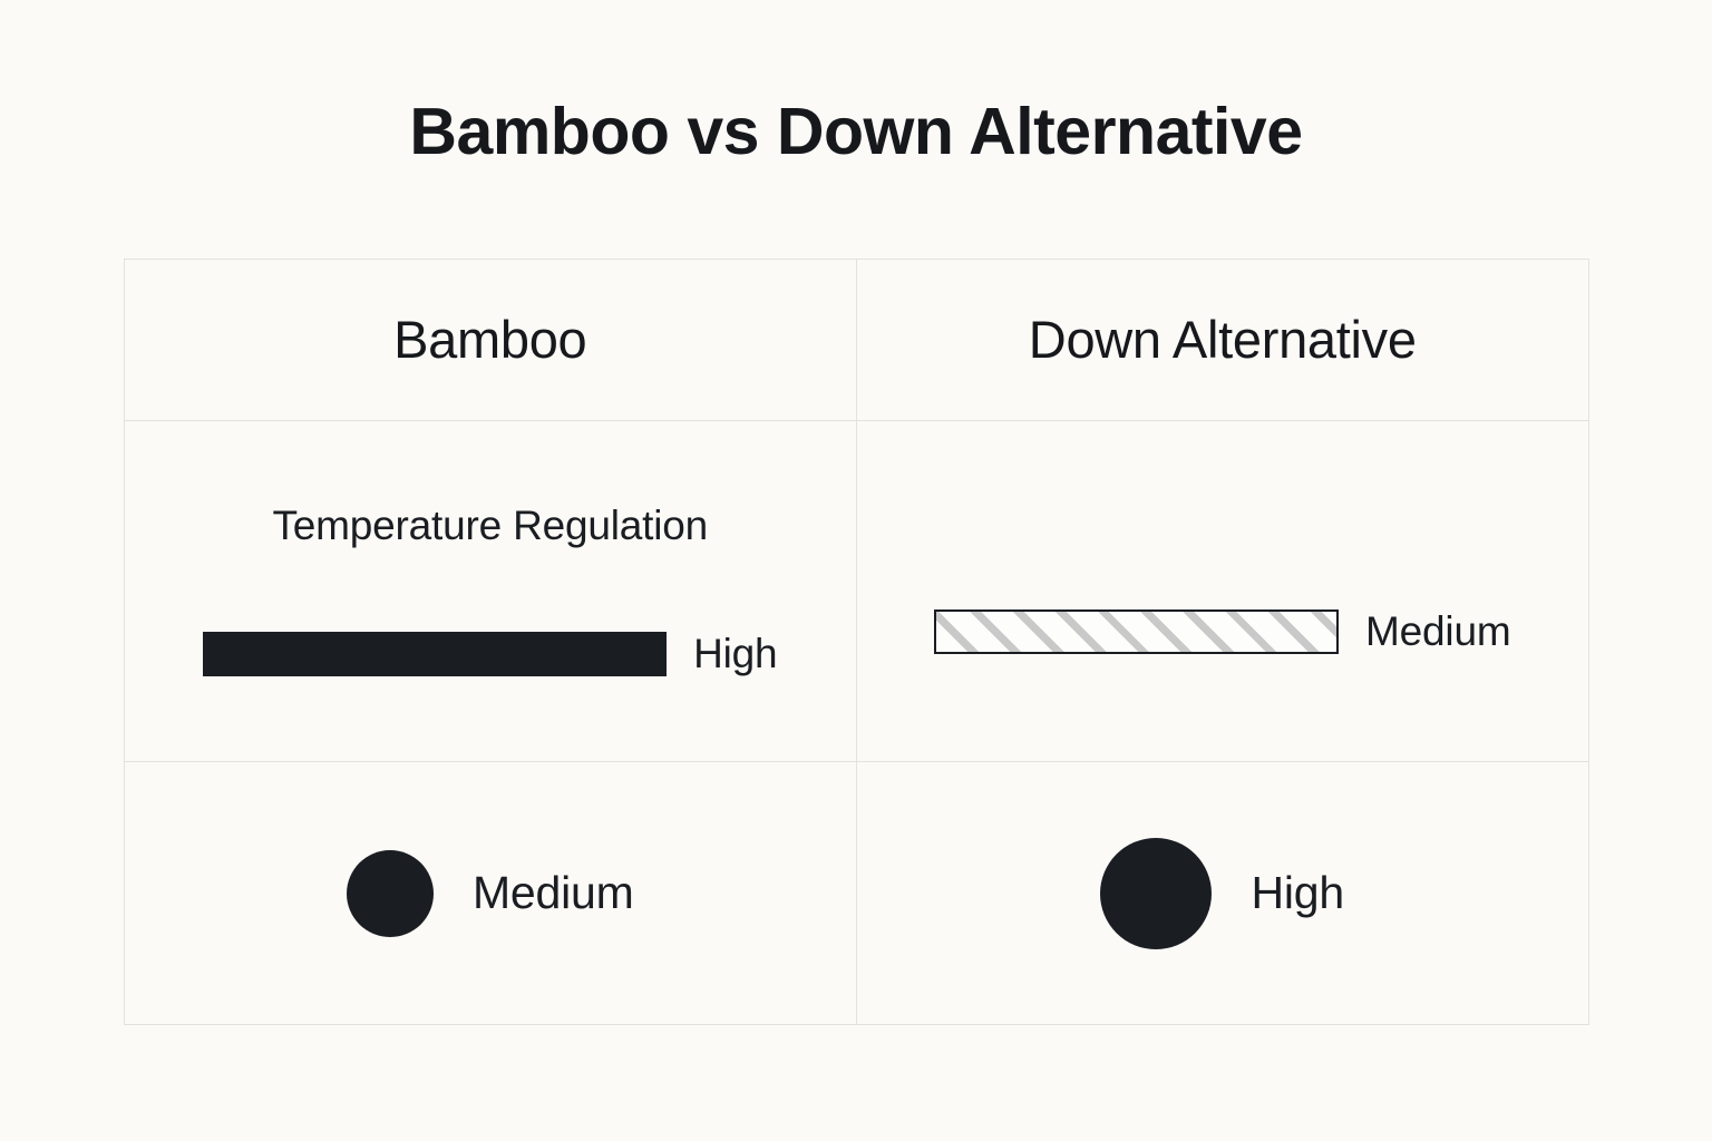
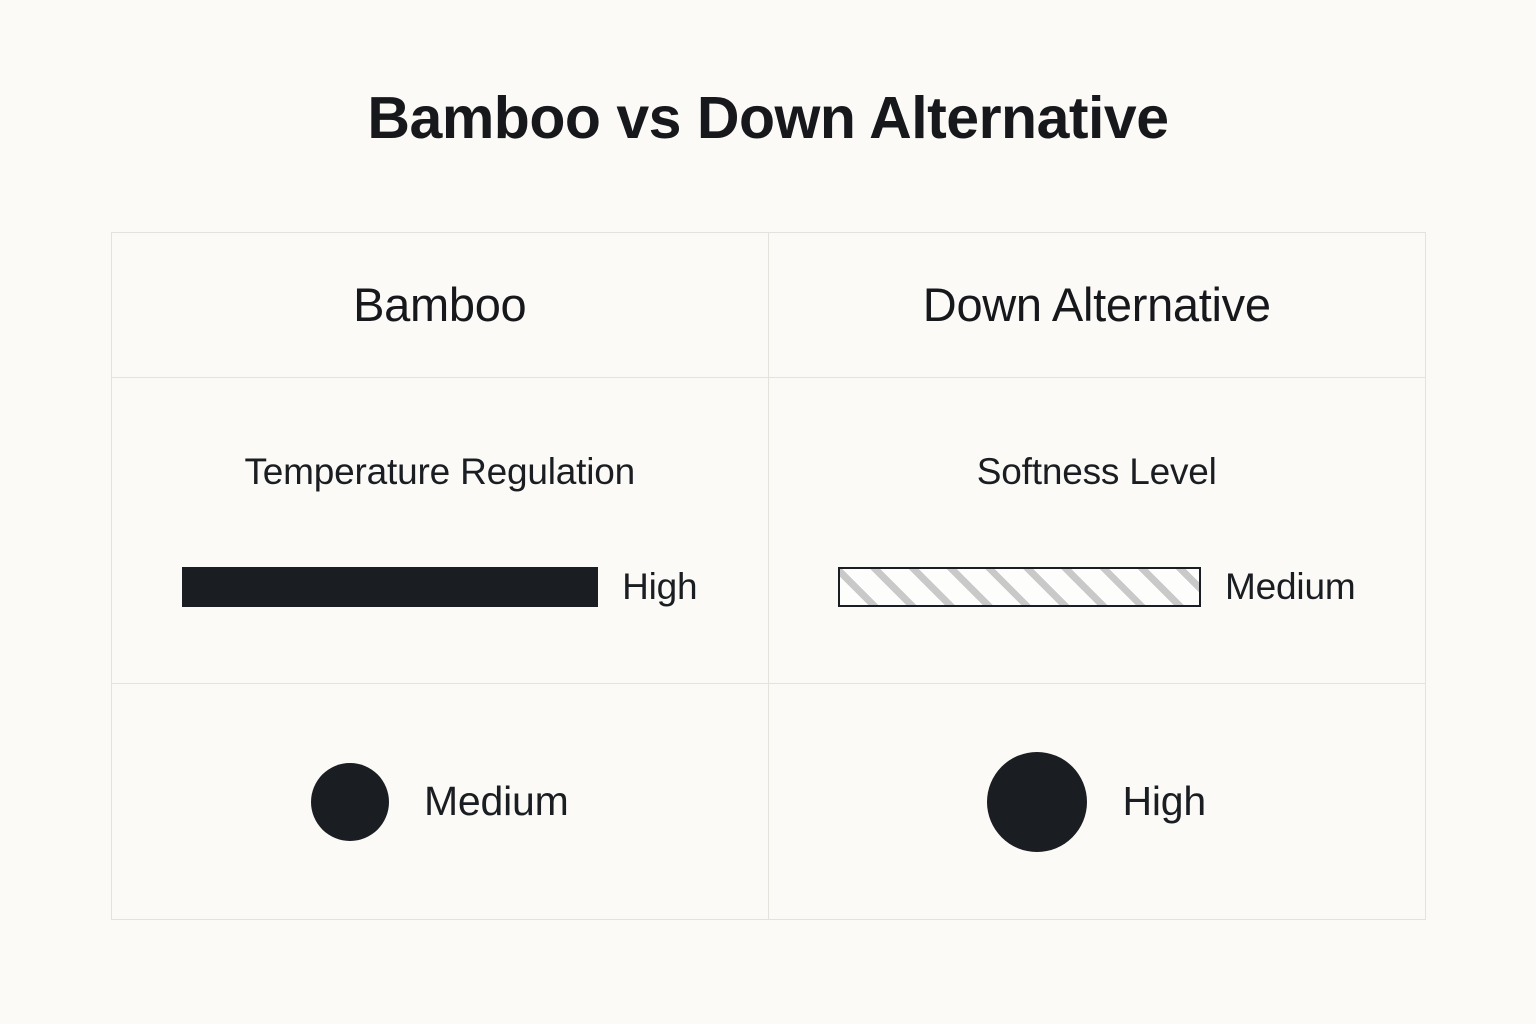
  Bamboo vs Down Alternative
  Bamboo
  Down Alternative
  Temperature Regulation
  High
+ Softness Level
  Medium
  Medium
  High
